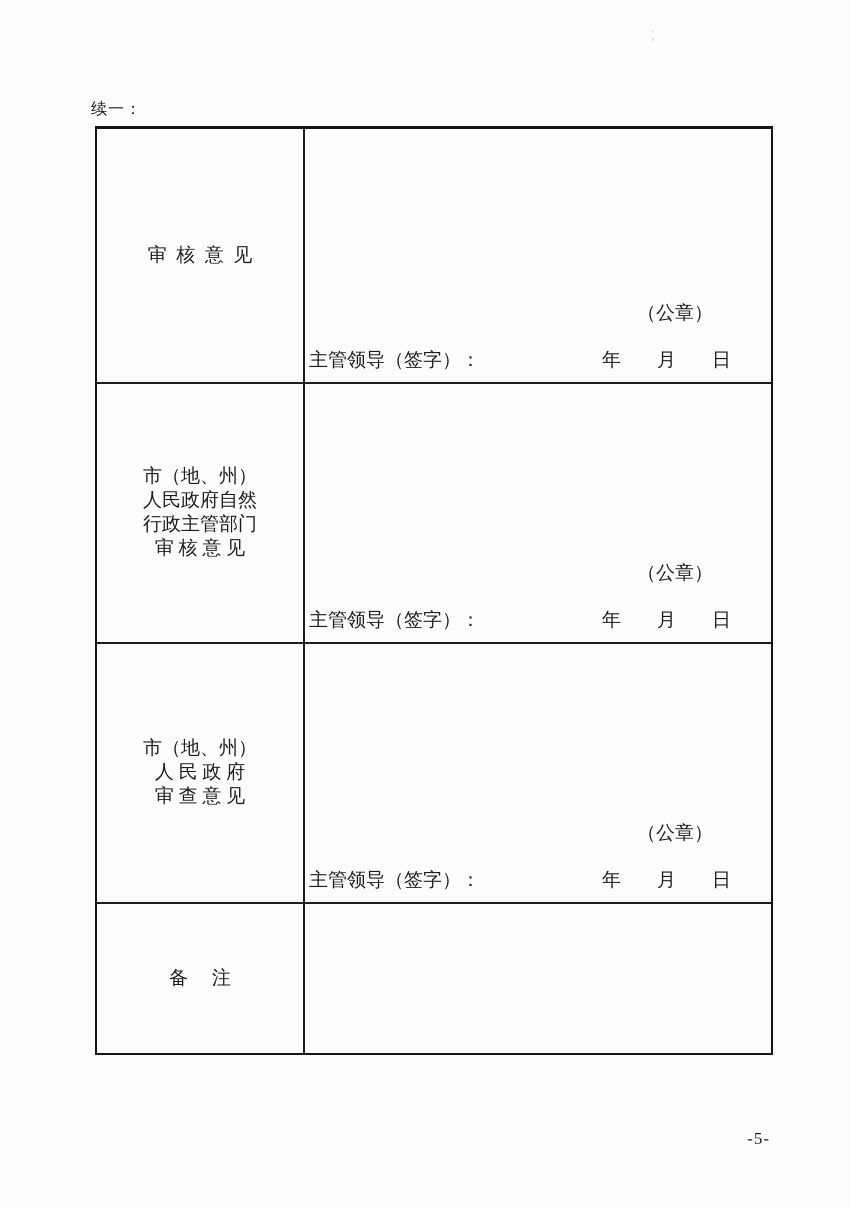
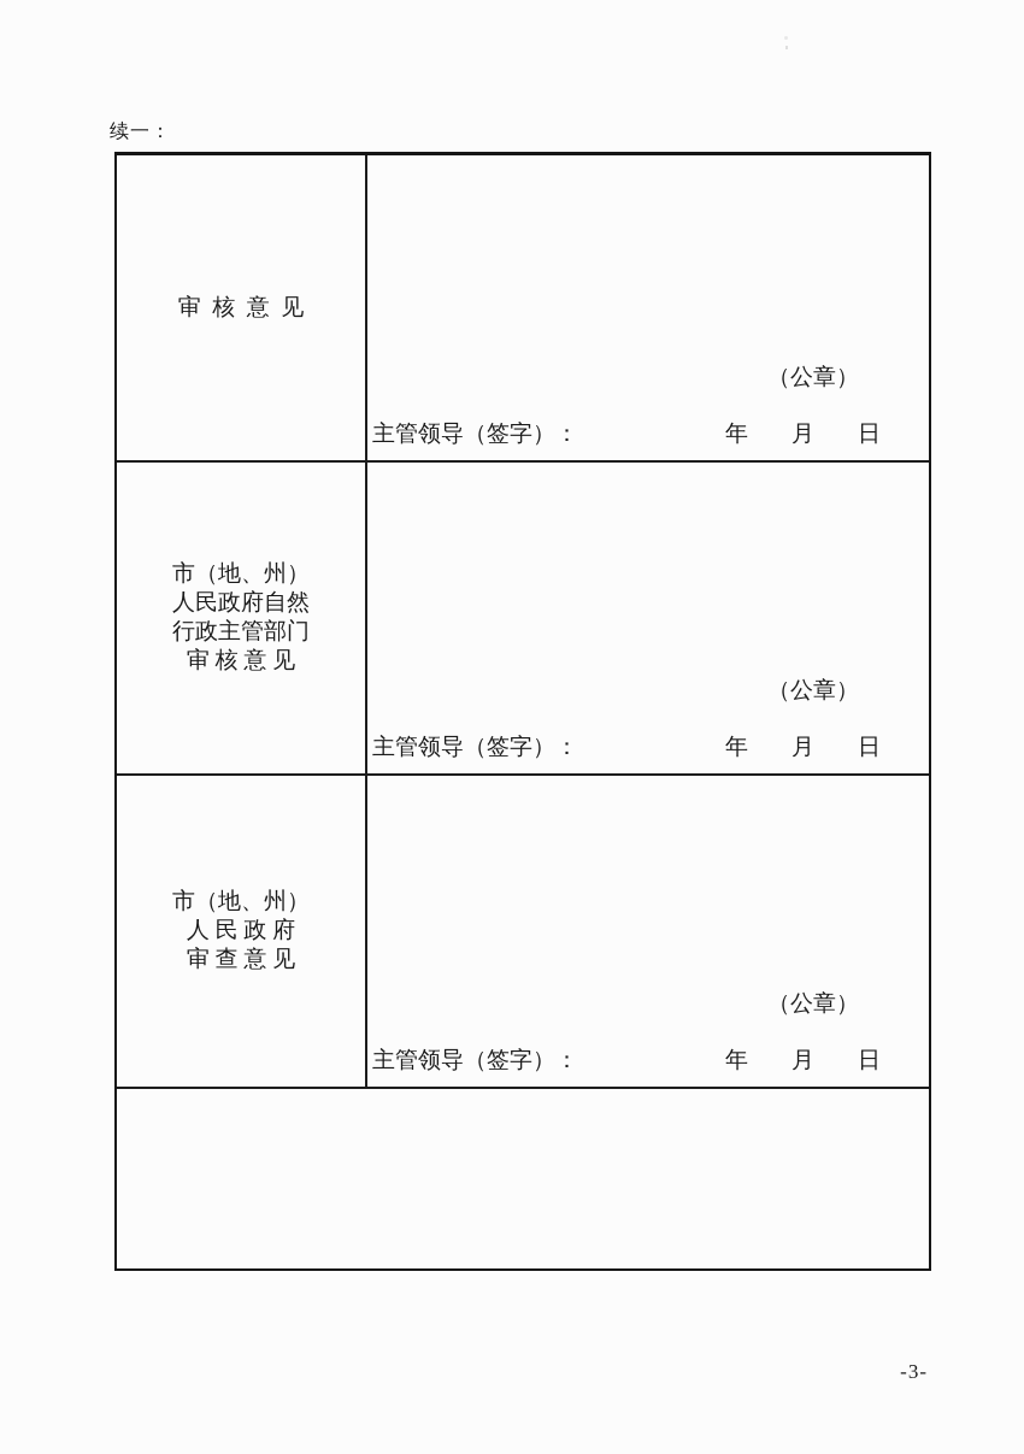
  续一：
  审 核 意 见
  （公章）
  主管领导（签字）：
  年
  月
  日
  市（地、州）
  人民政府自然
  行政主管部门
  审 核 意 见
  （公章）
  主管领导（签字）：
  年
  月
  日
  市（地、州）
  人 民 政 府
  审 查 意 见
  （公章）
  主管领导（签字）：
  年
  月
  日
- 备 注
- -5-
+ -3-
